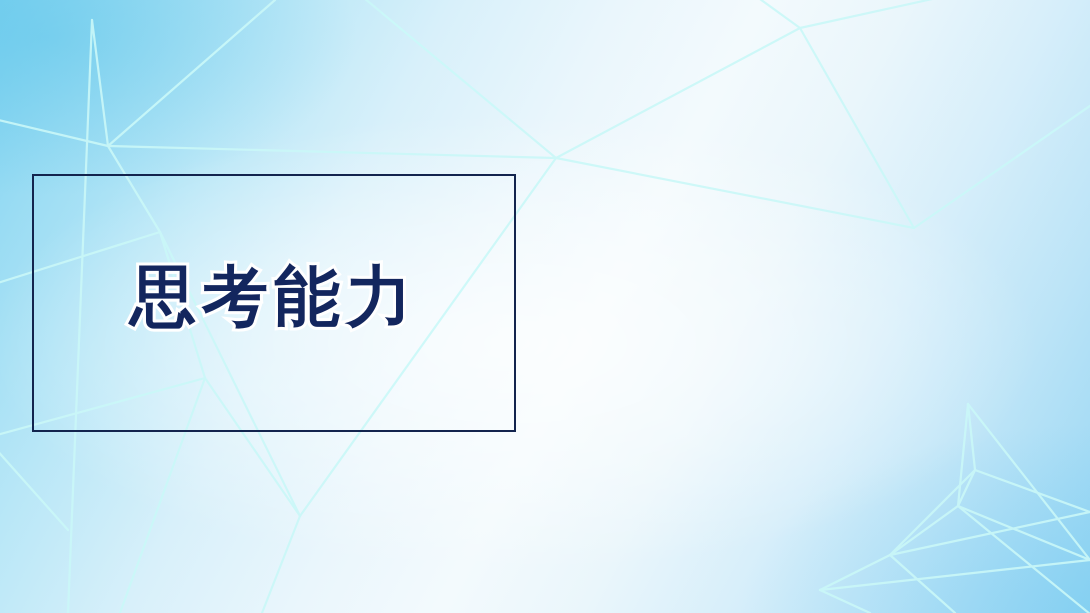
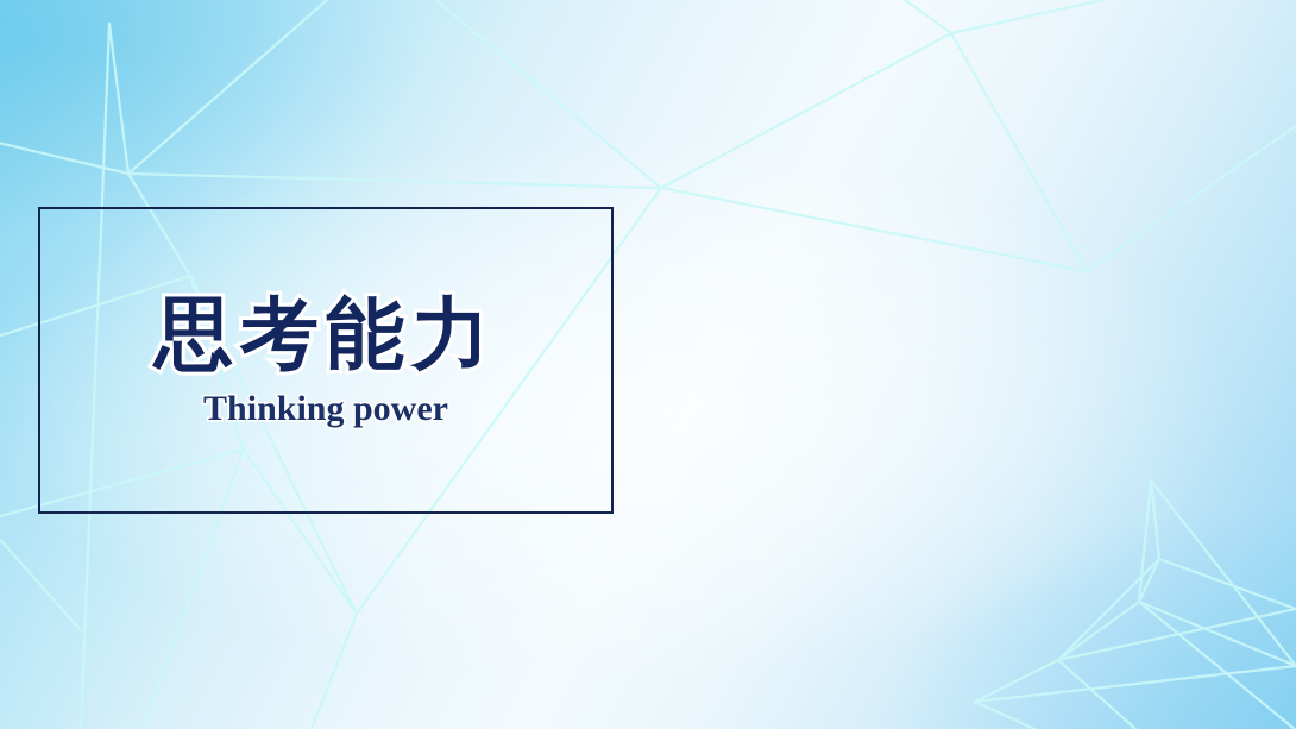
  思考能力
+ Thinking power
